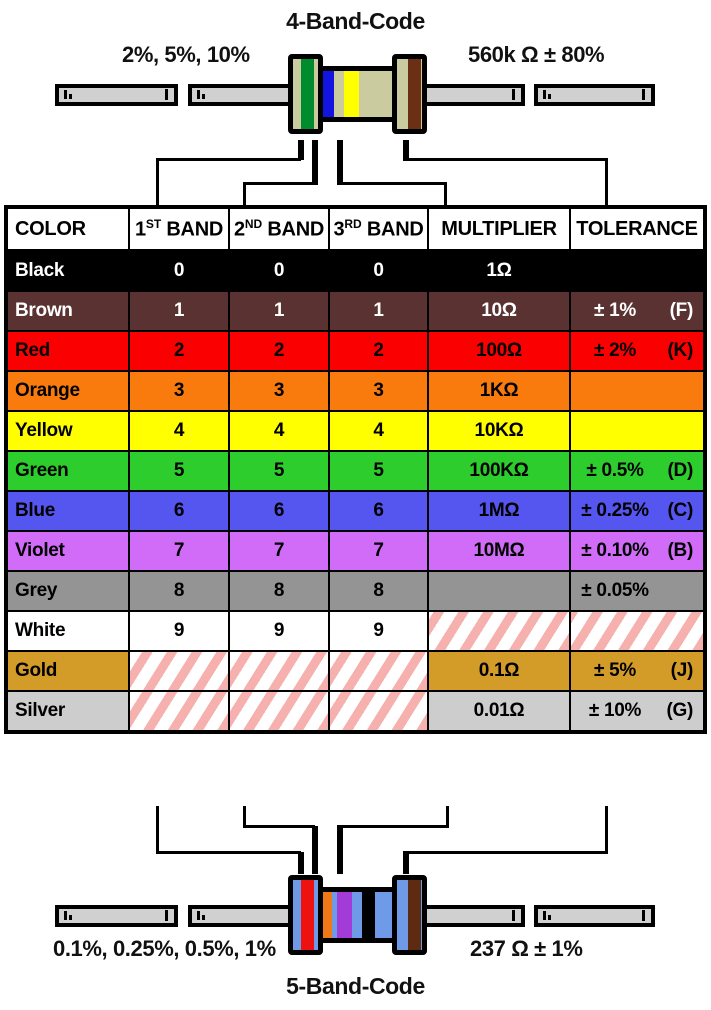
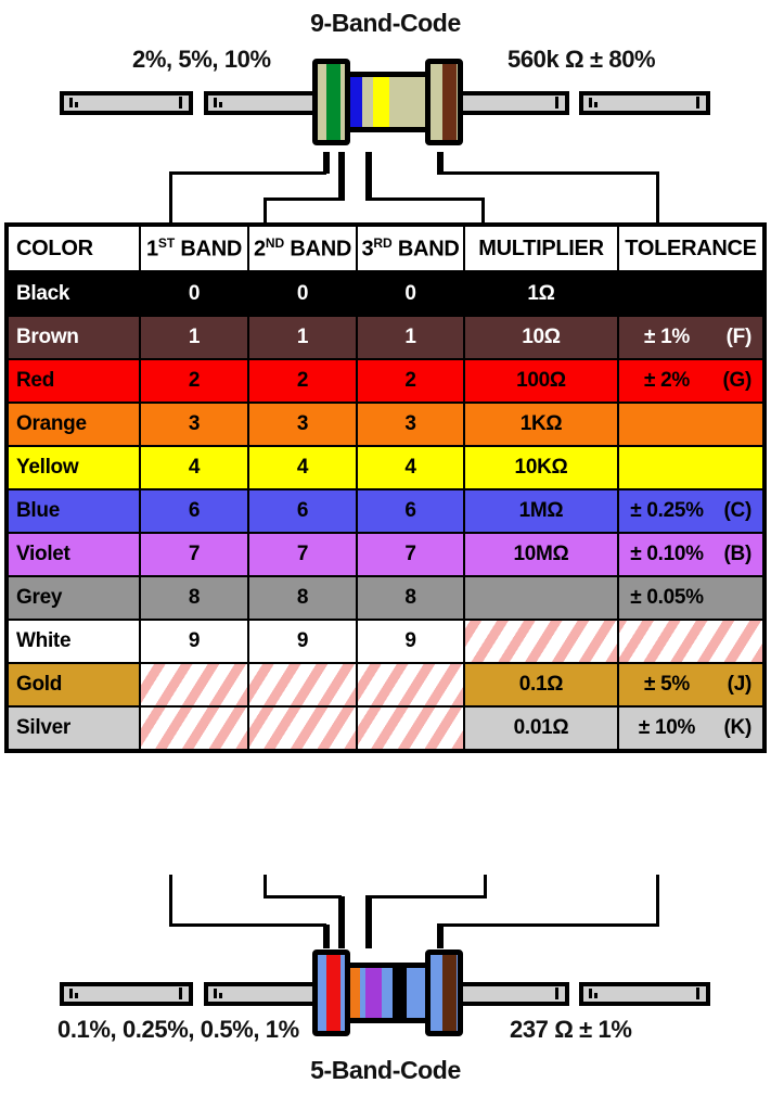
- 4-Band-Code
+ 9-Band-Code
  2%, 5%, 10%
  560k Ω ± 80%
  COLOR	1ST BAND	2ND BAND	3RD BAND	MULTIPLIER	TOLERANCE
  Black	0	0	0	1Ω
  Brown	1	1	1	10Ω	± 1% (F)
- Red	2	2	2	100Ω	± 2% (K)
+ Red	2	2	2	100Ω	± 2% (G)
  Orange	3	3	3	1KΩ
  Yellow	4	4	4	10KΩ
- Green	5	5	5	100KΩ	± 0.5% (D)
  Blue	6	6	6	1MΩ	± 0.25% (C)
  Violet	7	7	7	10MΩ	± 0.10% (B)
  Grey	8	8	8		± 0.05%
  White	9	9	9
  Gold				0.1Ω	± 5% (J)
- Silver				0.01Ω	± 10% (G)
+ Silver				0.01Ω	± 10% (K)
  0.1%, 0.25%, 0.5%, 1%
  237 Ω ± 1%
  5-Band-Code
